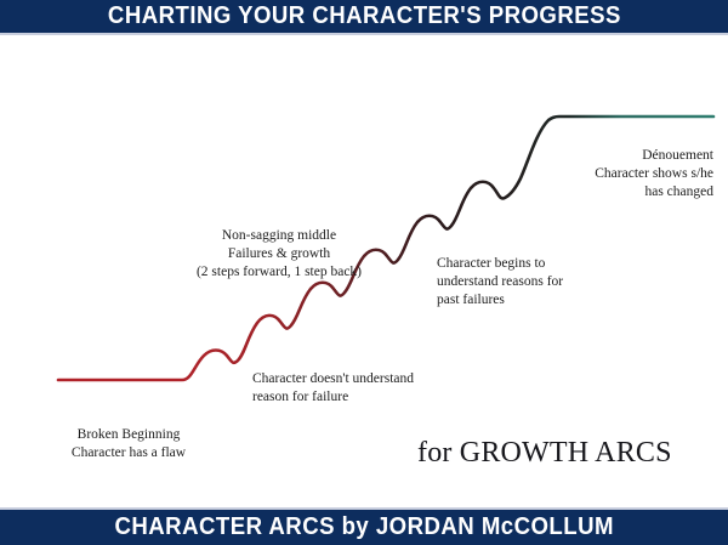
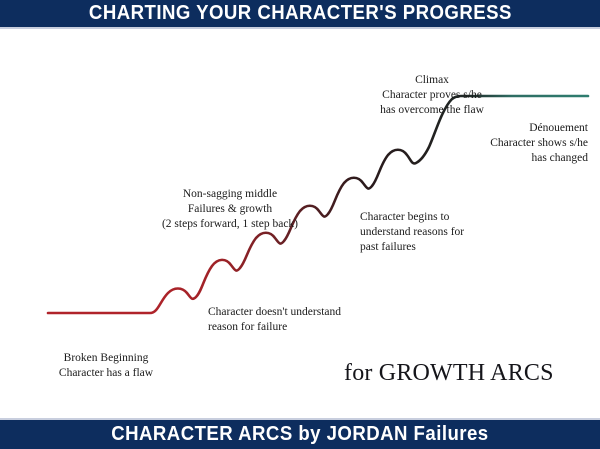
  CHARTING YOUR CHARACTER'S PROGRESS
+ Climax
+ Character proves s/he
+ has overcome the flaw
  Dénouement
  Character shows s/he
  has changed
  Non-sagging middle
  Failures & growth
  (2 steps forward, 1 step back)
  Character begins to
  understand reasons for
  past failures
  Character doesn't understand
  reason for failure
  Broken Beginning
  Character has a flaw
  for GROWTH ARCS
- CHARACTER ARCS by JORDAN McCOLLUM
+ CHARACTER ARCS by JORDAN Failures
